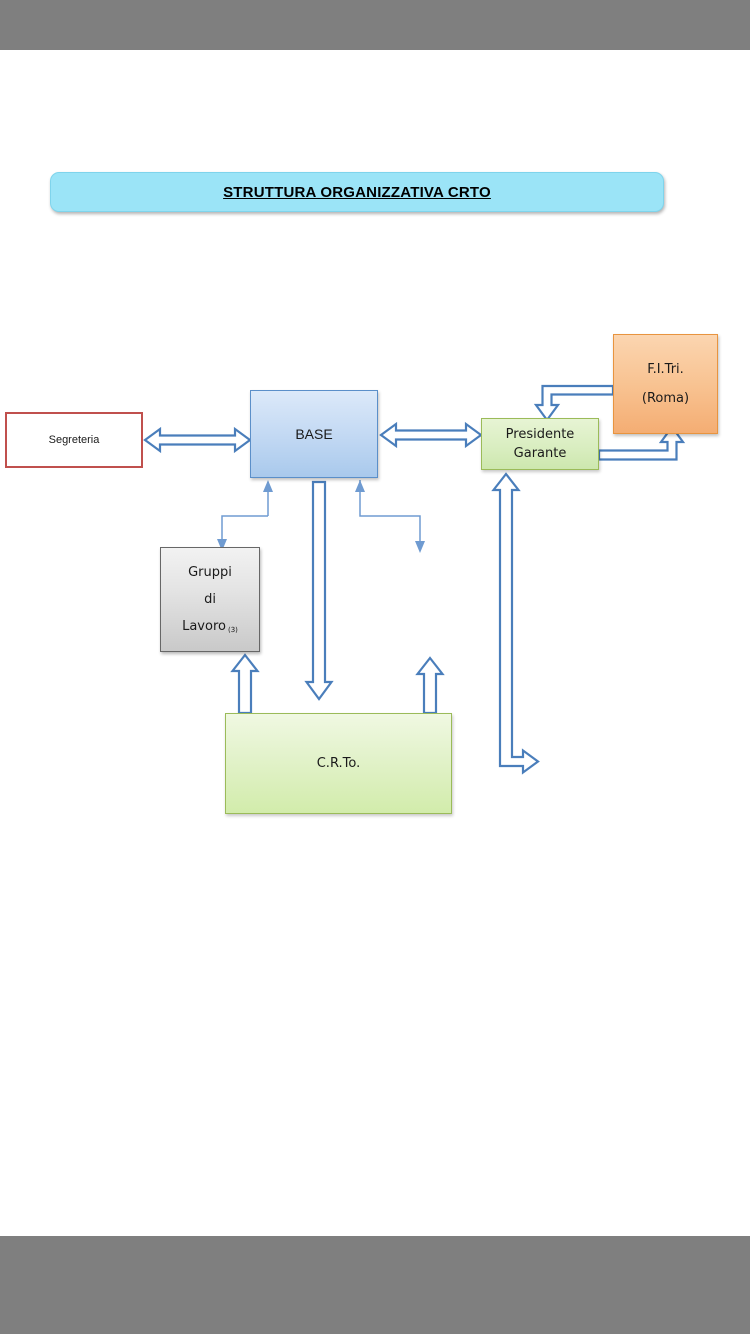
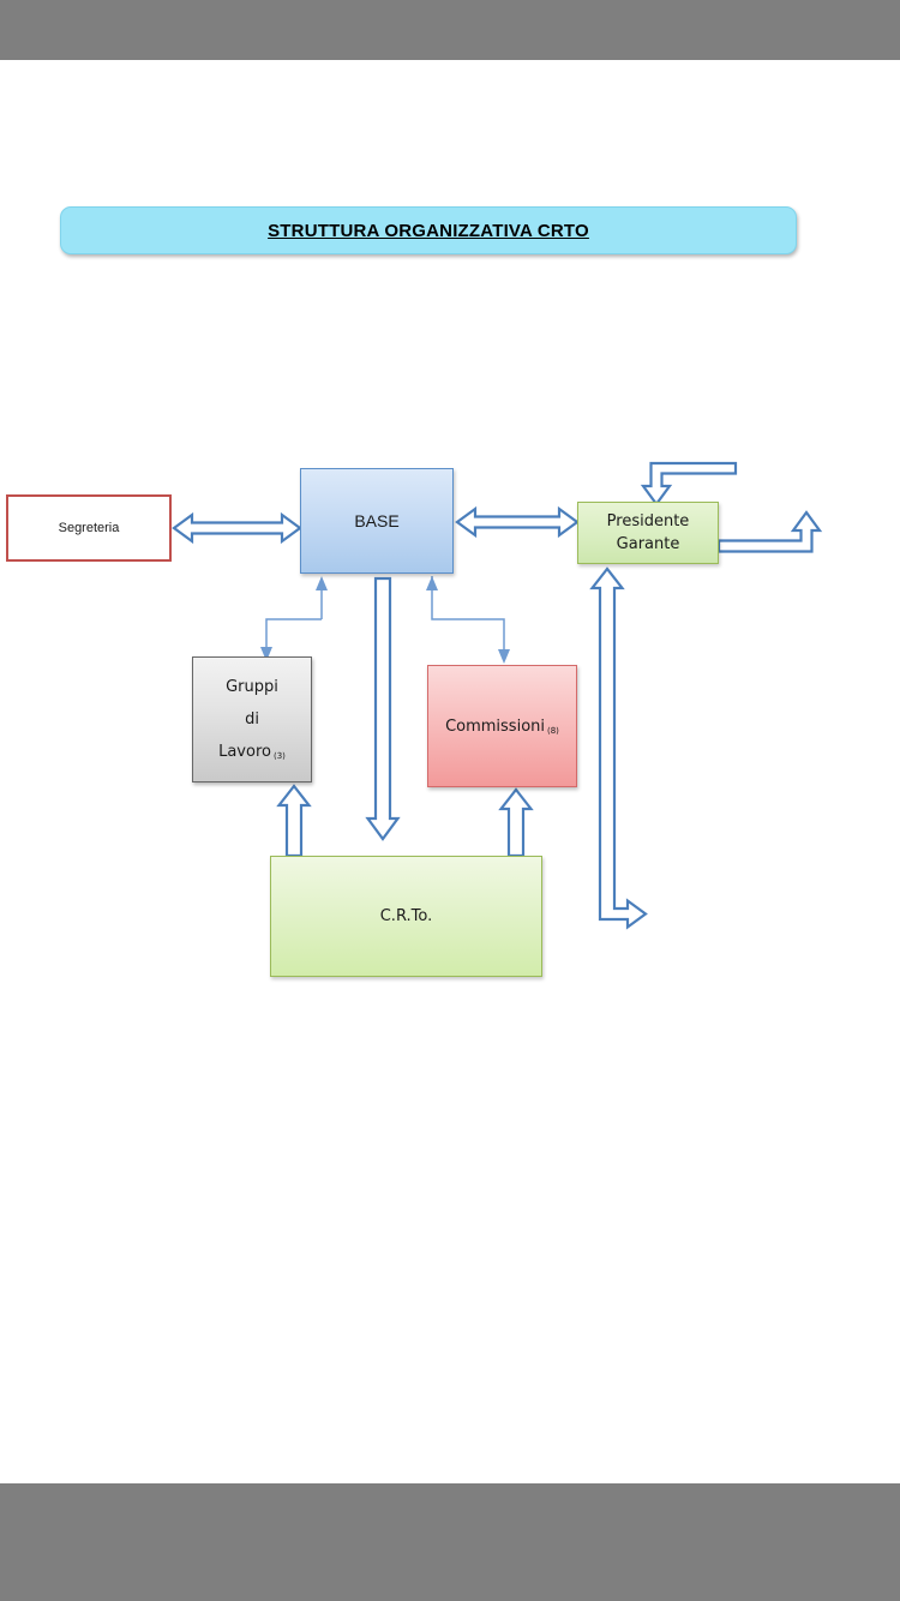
  STRUTTURA ORGANIZZATIVA CRTO
  Segreteria
  BASE
  Presidente
  Garante
- F.I.Tri.
- (Roma)
  Gruppi
  di
  Lavoro (3)
+ Commissioni (8)
  C.R.To.
